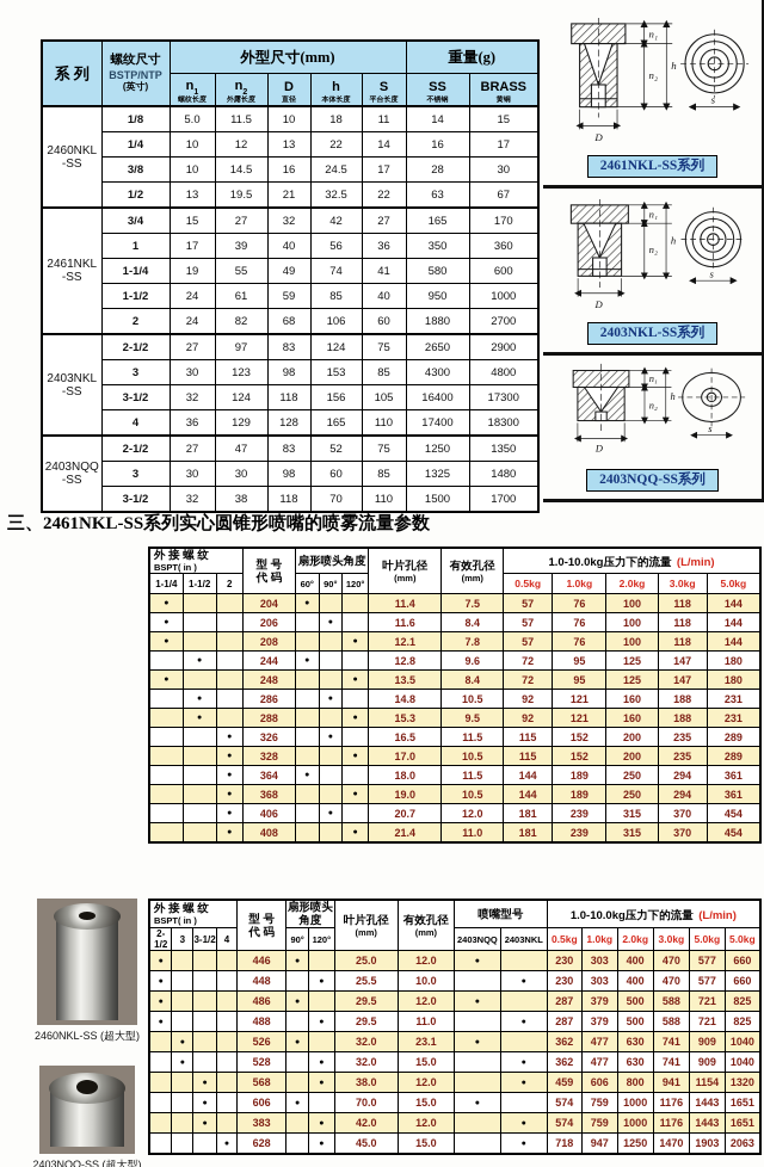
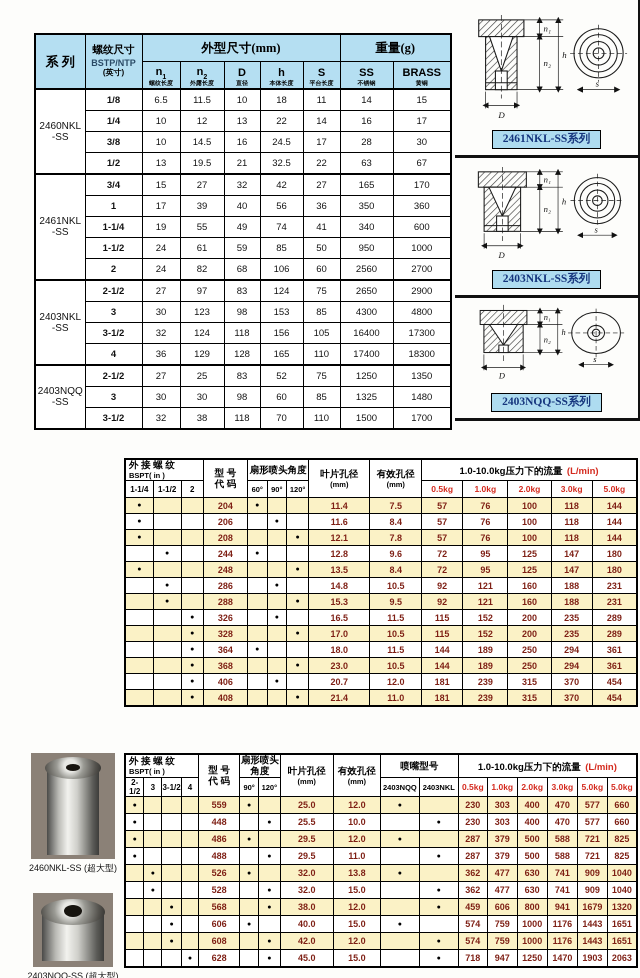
  系 列	螺纹尺寸 BSTP/NTP (英寸)	外型尺寸(mm)	重量(g)
- 2460NKL-SS	1/8	5.0	11.5	10	18	11	14	15
+ 2460NKL-SS	1/8	6.5	11.5	10	18	11	14	15
  1/4	10	12	13	22	14	16	17
  3/8	10	14.5	16	24.5	17	28	30
  1/2	13	19.5	21	32.5	22	63	67
  2461NKL-SS	3/4	15	27	32	42	27	165	170
  1	17	39	40	56	36	350	360
- 1-1/4	19	55	49	74	41	580	600
+ 1-1/4	19	55	49	74	41	340	600
- 1-1/2	24	61	59	85	40	950	1000
+ 1-1/2	24	61	59	85	50	950	1000
- 2	24	82	68	106	60	1880	2700
+ 2	24	82	68	106	60	2560	2700
  2403NKL-SS	2-1/2	27	97	83	124	75	2650	2900
  3	30	123	98	153	85	4300	4800
  3-1/2	32	124	118	156	105	16400	17300
  4	36	129	128	165	110	17400	18300
- 2403NQQ-SS	2-1/2	27	47	83	52	75	1250	1350
+ 2403NQQ-SS	2-1/2	27	25	83	52	75	1250	1350
  3	30	30	98	60	85	1325	1480
  3-1/2	32	38	118	70	110	1500	1700
  n₁
  n₂
  h
  D
  s
  2461NKL-SS系列
  n₁
  n₂
  h
  D
  s
  2403NKL-SS系列
  n₁
  n₂
  h
  D
  s
  2403NQQ-SS系列
- 三、2461NKL-SS系列实心圆锥形喷嘴的喷雾流量参数
  外 接 螺 纹 BSPT( in )	型 号 代 码	扇形喷头角度	叶片孔径 (mm)	有效孔径 (mm)	1.0-10.0kg压力下的流量 (L/min)
  1-1/4	1-1/2	2	60°	90°	120°	0.5kg	1.0kg	2.0kg	3.0kg	5.0kg
  			204				11.4	7.5	57	76	100	118	144
  			206				11.6	8.4	57	76	100	118	144
  			208				12.1	7.8	57	76	100	118	144
  			244				12.8	9.6	72	95	125	147	180
  			248				13.5	8.4	72	95	125	147	180
  			286				14.8	10.5	92	121	160	188	231
  			288				15.3	9.5	92	121	160	188	231
  			326				16.5	11.5	115	152	200	235	289
  			328				17.0	10.5	115	152	200	235	289
  			364				18.0	11.5	144	189	250	294	361
- 			368				19.0	10.5	144	189	250	294	361
+ 			368				23.0	10.5	144	189	250	294	361
  			406				20.7	12.0	181	239	315	370	454
  			408				21.4	11.0	181	239	315	370	454
  2460NKL-SS (超大型)
  2403NQQ-SS (超大型)
  外 接 螺 纹 BSPT( in )	型 号 代 码	扇形喷头 角度	叶片孔径 (mm)	有效孔径 (mm)	喷嘴型号	1.0-10.0kg压力下的流量 (L/min)
  2-1/2	3	3-1/2	4	90°	120°	2403NQQ	2403NKL	0.5kg	1.0kg	2.0kg	3.0kg	5.0kg	5.0kg
- 				446			25.0	12.0			230	303	400	470	577	660
+ 				559			25.0	12.0			230	303	400	470	577	660
  				448			25.5	10.0			230	303	400	470	577	660
  				486			29.5	12.0			287	379	500	588	721	825
  				488			29.5	11.0			287	379	500	588	721	825
- 				526			32.0	23.1			362	477	630	741	909	1040
+ 				526			32.0	13.8			362	477	630	741	909	1040
  				528			32.0	15.0			362	477	630	741	909	1040
- 				568			38.0	12.0			459	606	800	941	1154	1320
+ 				568			38.0	12.0			459	606	800	941	1679	1320
- 				606			70.0	15.0			574	759	1000	1176	1443	1651
+ 				606			40.0	15.0			574	759	1000	1176	1443	1651
- 				383			42.0	12.0			574	759	1000	1176	1443	1651
+ 				608			42.0	12.0			574	759	1000	1176	1443	1651
  				628			45.0	15.0			718	947	1250	1470	1903	2063
